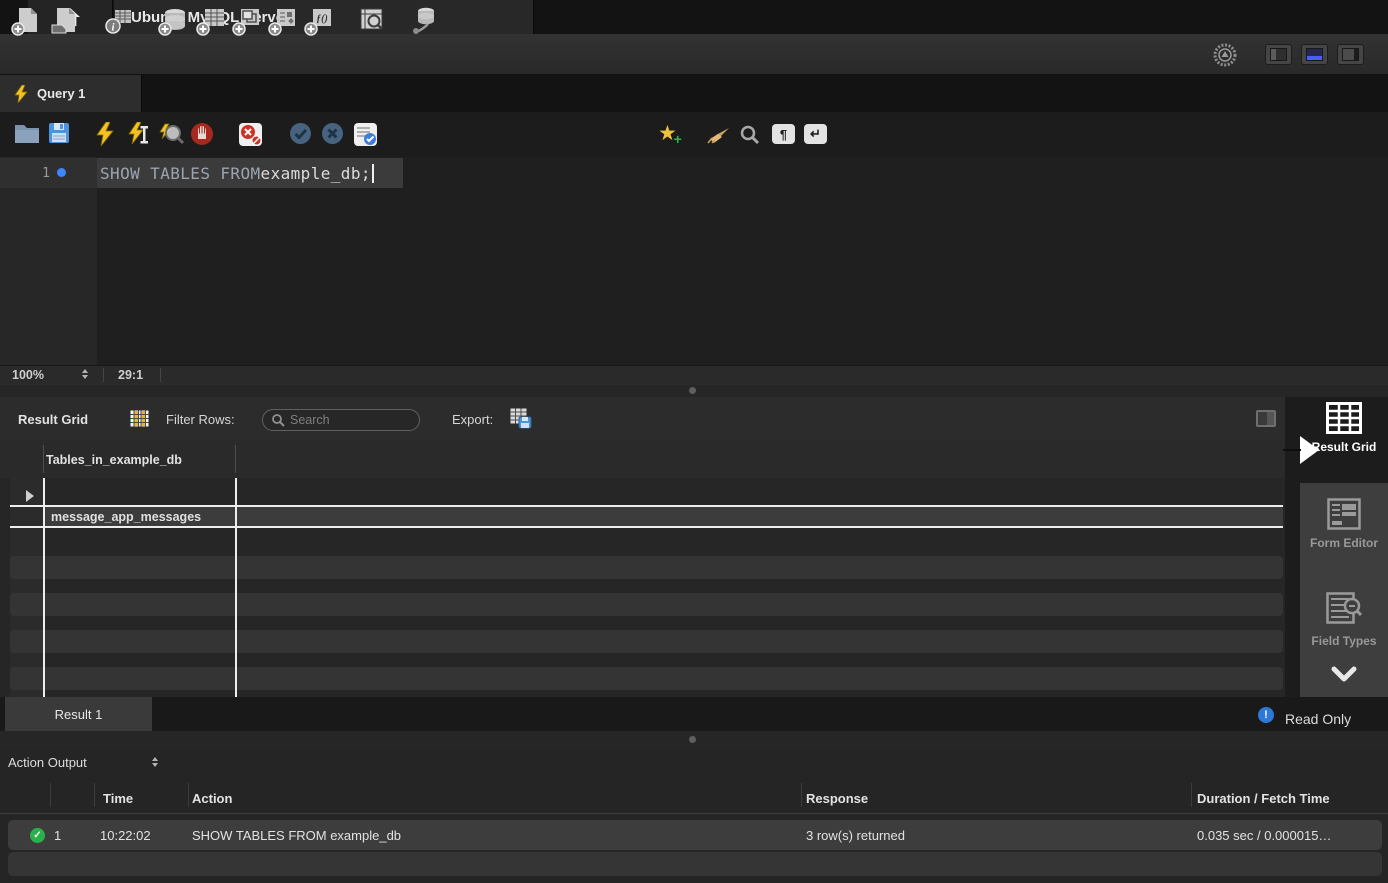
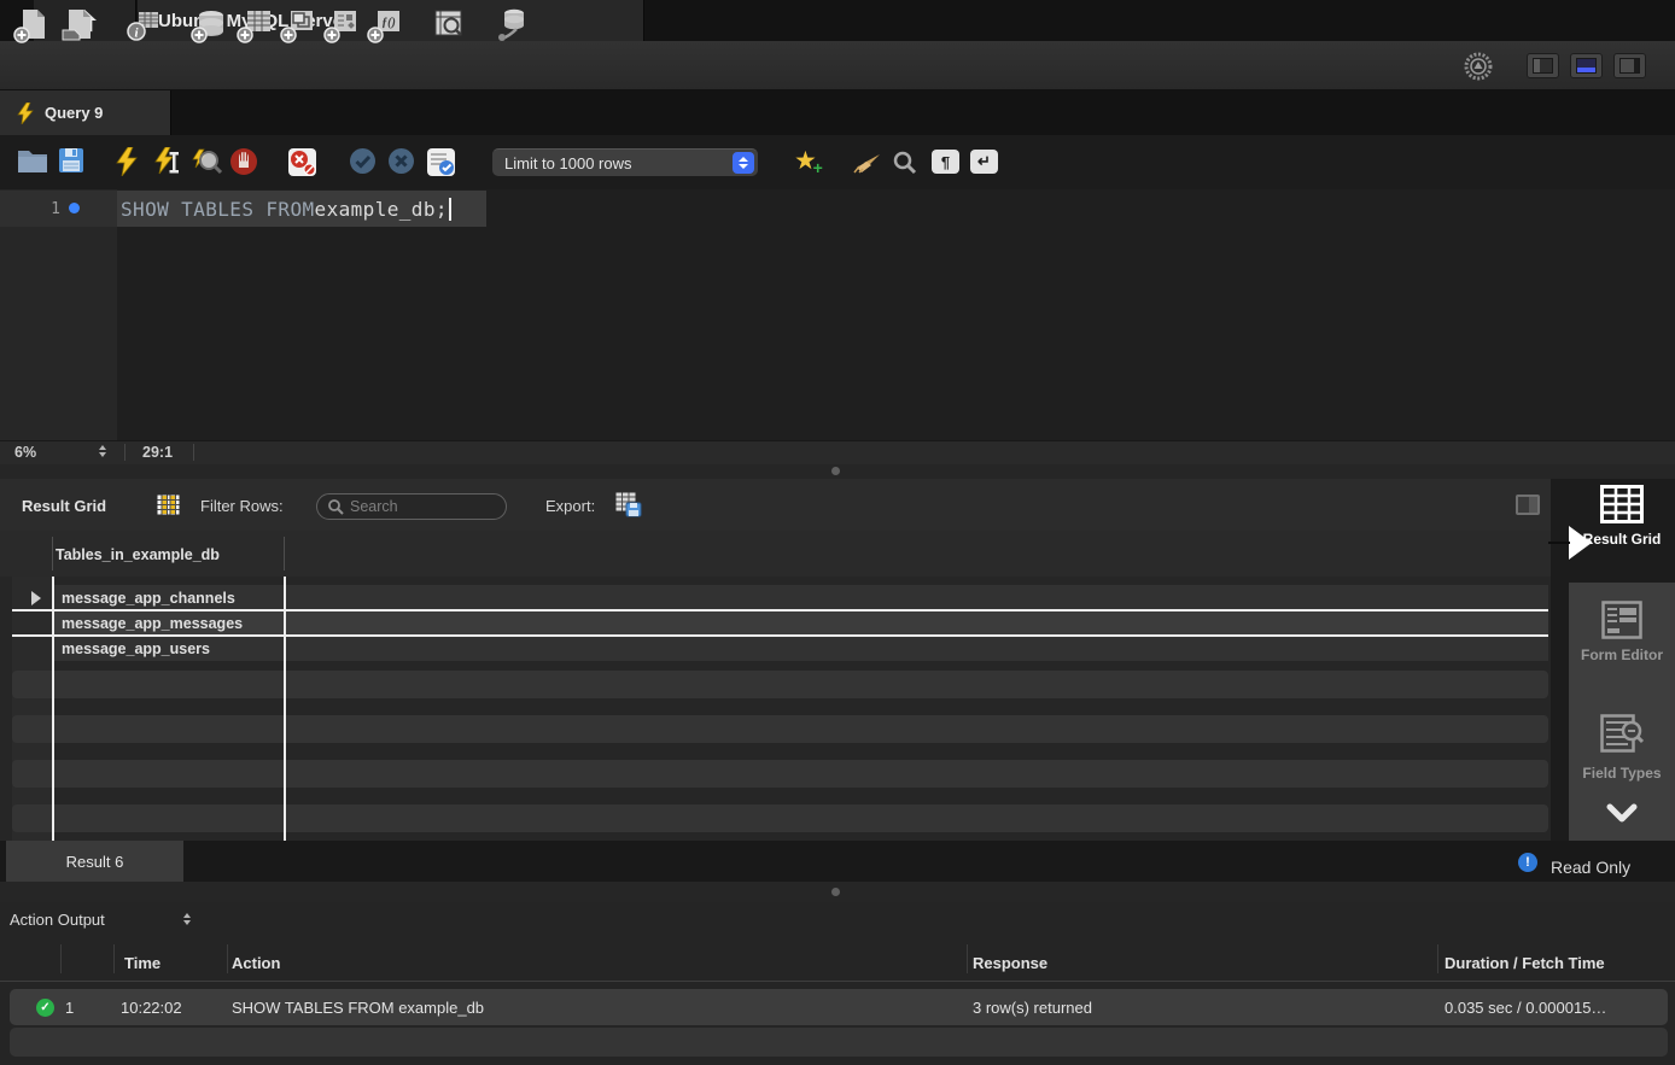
  i
  ƒ()
- Query 1
+ Query 9
+ Limit to 1000 rows
  ★
  +
  ¶
  ↵
  1
  SHOW TABLES FROM
  example_db;
- 100%
+ 6%
  29:1
  Result Grid
  Filter Rows:
  Search
  Export:
  Tables_in_example_db
+ message_app_channels
  message_app_messages
+ message_app_users
  Result Grid
  Form Editor
  Field Types
- Result 1
+ Result 6
  !
  Read Only
  Action Output
  Time
  Action
  Response
  Duration / Fetch Time
  ✓
  1
  10:22:02
  SHOW TABLES FROM example_db
  3 row(s) returned
  0.035 sec / 0.000015…
